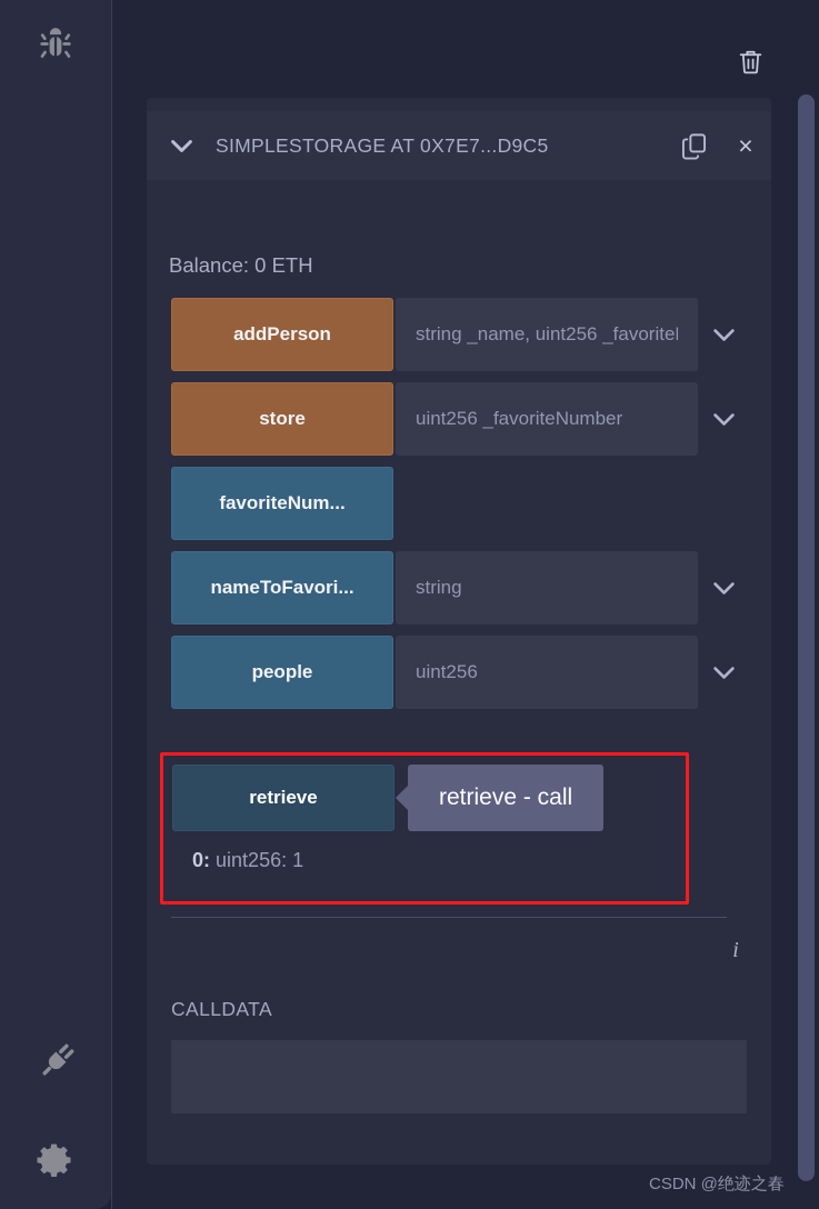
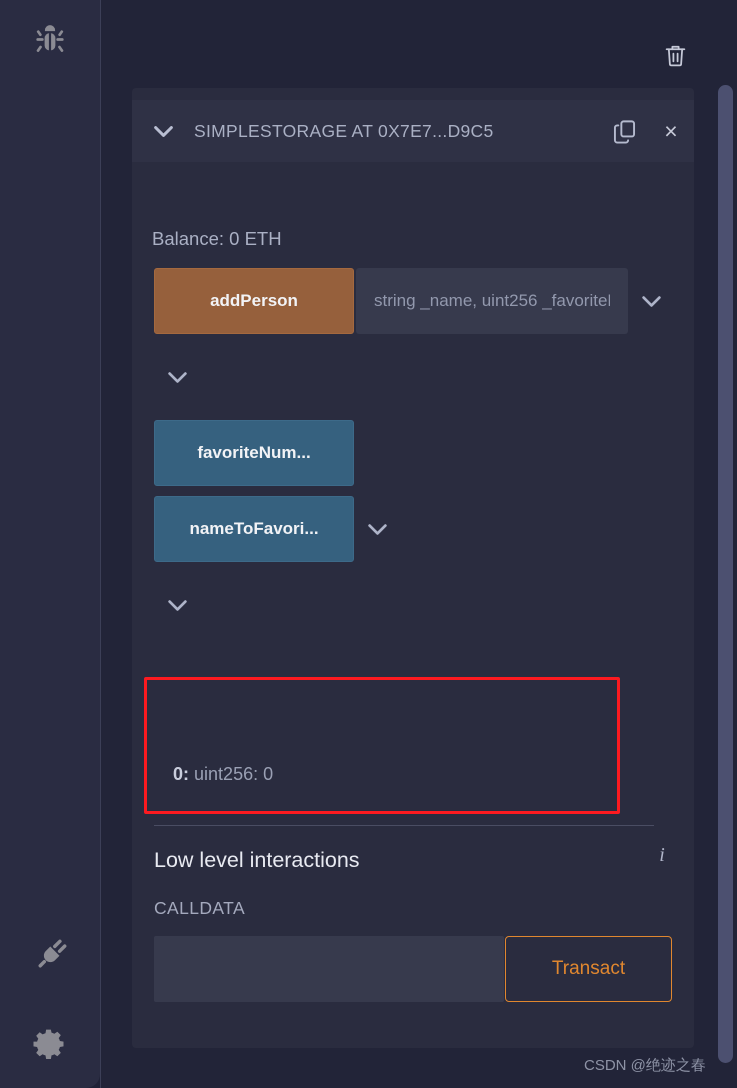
  SIMPLESTORAGE AT 0X7E7...D9C5
  ×
  Balance: 0 ETH
  addPerson
  string _name, uint256 _favorite
- store
- uint256 _favoriteNumber
  favoriteNum...
  nameToFavori...
- string
- people
- uint256
- retrieve
- retrieve - call
- 0: uint256: 1
+ 0: uint256: 0
+ Low level interactions
  i
  CALLDATA
+ Transact
  CSDN @绝迹之春
